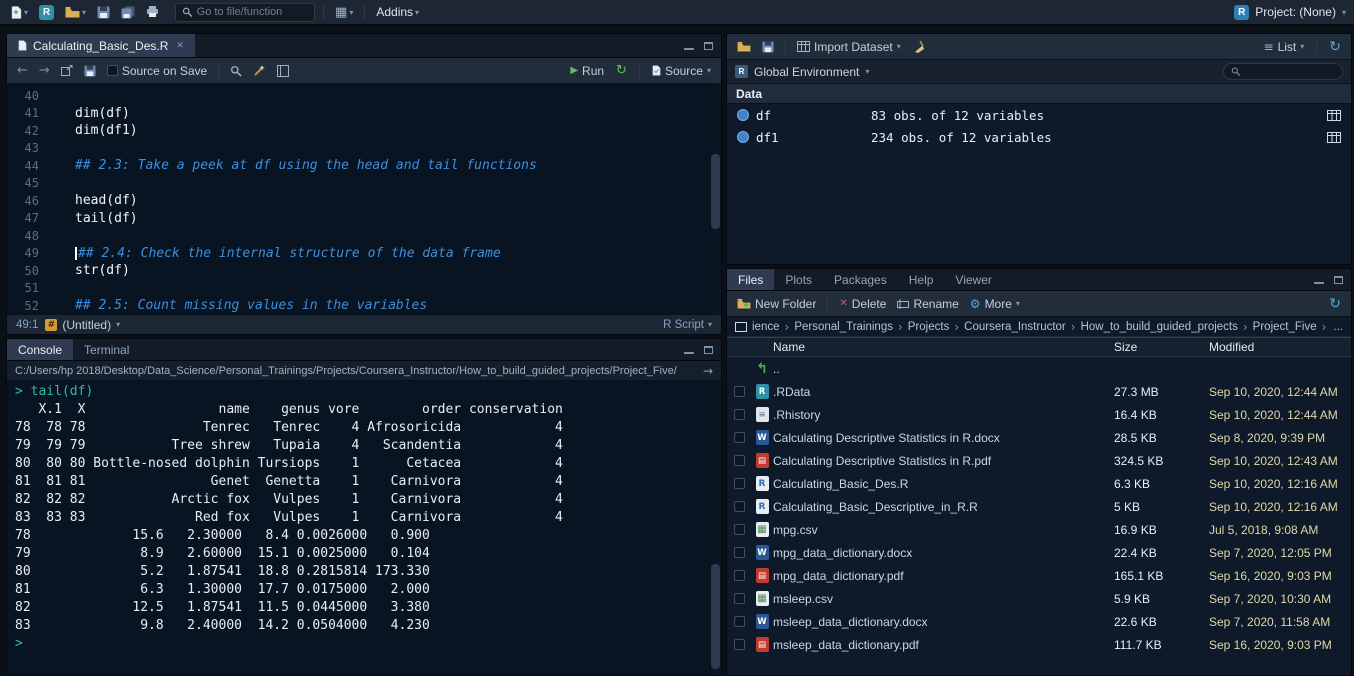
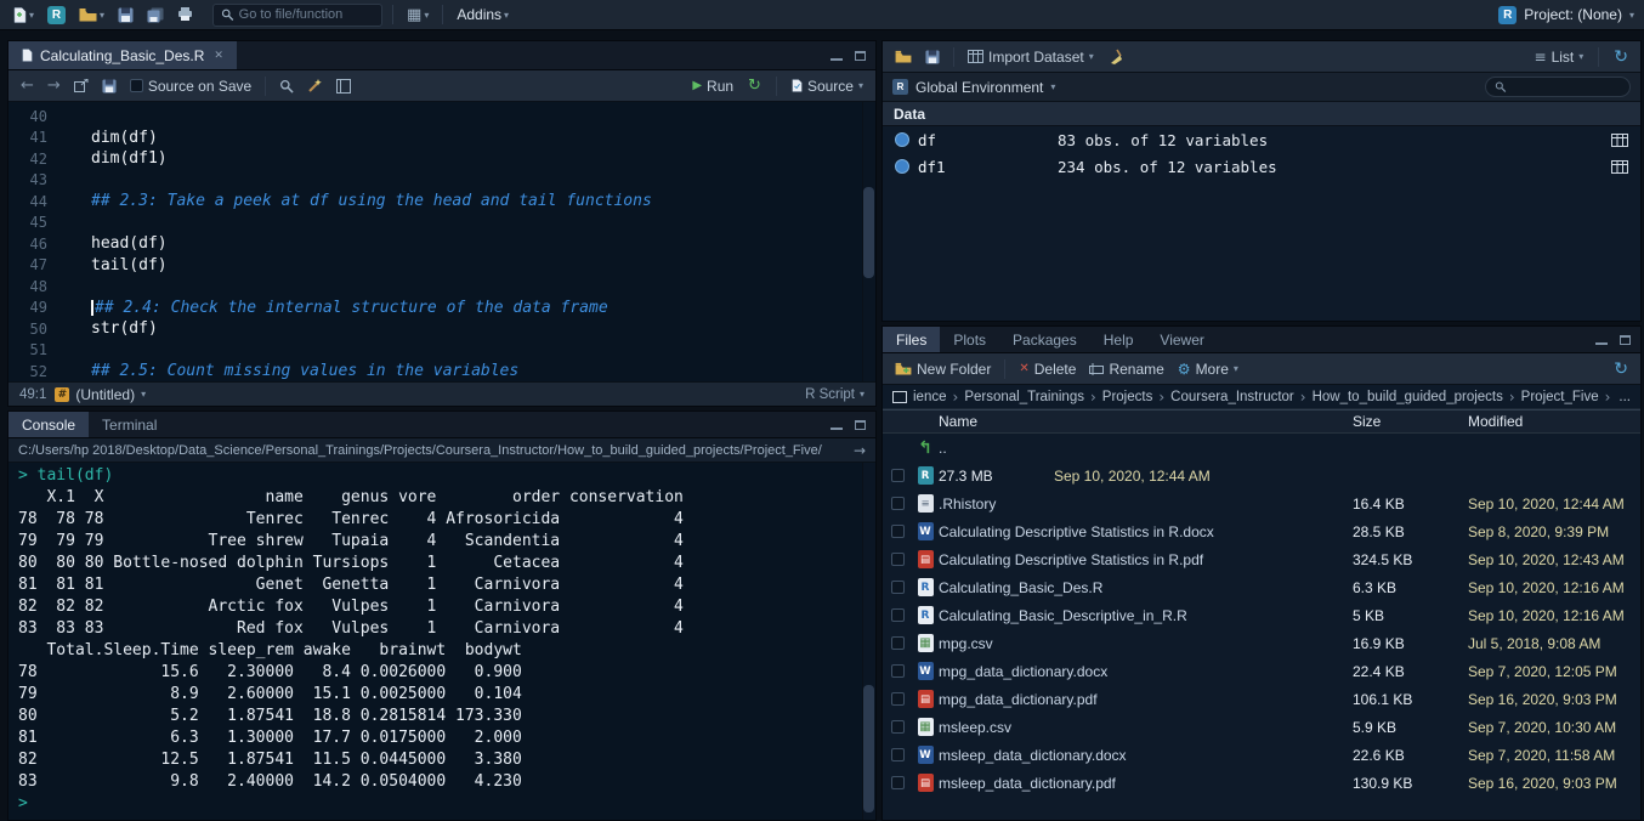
  ▾
  R
  ▾
  Go to file/function
  ▦
  ▾
  Addins
  ▾
  R
  Project: (None)
  ▾
  Calculating_Basic_Des.R
  ✕
  ←
  →
  Source on Save
  ▶
  Run
  ↻
  Source
  ▾
  40
  41
  dim(df)
  42
  dim(df1)
  43
  44
  ## 2.3: Take a peek at df using the head and tail functions
  45
  46
  head(df)
  47
  tail(df)
  48
  49
  ## 2.4: Check the internal structure of the data frame
  50
  str(df)
  51
  52
  ## 2.5: Count missing values in the variables
  49:1
  #
  (Untitled)
  ▾
  R Script
  ▾
  Console
  Terminal
  C:/Users/hp 2018/Desktop/Data_Science/Personal_Trainings/Projects/Coursera_Instructor/How_to_build_guided_projects/Project_Five/
  →
  > tail(df)
  X.1 X name genus vore order conservation
  78 78 78 Tenrec Tenrec 4 Afrosoricida 4
  79 79 79 Tree shrew Tupaia 4 Scandentia 4
  80 80 80 Bottle-nosed dolphin Tursiops 1 Cetacea 4
  81 81 81 Genet Genetta 1 Carnivora 4
  82 82 82 Arctic fox Vulpes 1 Carnivora 4
  83 83 83 Red fox Vulpes 1 Carnivora 4
+ Total.Sleep.Time sleep_rem awake brainwt bodywt
  78 15.6 2.30000 8.4 0.0026000 0.900
  79 8.9 2.60000 15.1 0.0025000 0.104
  80 5.2 1.87541 18.8 0.2815814 173.330
  81 6.3 1.30000 17.7 0.0175000 2.000
  82 12.5 1.87541 11.5 0.0445000 3.380
  83 9.8 2.40000 14.2 0.0504000 4.230
  >
  Import Dataset
  ▾
  ≡
  List
  ▾
  ↻
  R
  Global Environment
  ▾
  Data
  df
  83 obs. of 12 variables
  df1
  234 obs. of 12 variables
  Files
  Plots
  Packages
  Help
  Viewer
  New Folder
  ✕
  Delete
  Rename
  ⚙
  More
  ▾
  ↻
  ience
  ›
  Personal_Trainings
  ›
  Projects
  ›
  Coursera_Instructor
  ›
  How_to_build_guided_projects
  ›
  Project_Five
  ›
  ...
  Name
  Size
  Modified
  ↰
  ..
  R
- .RData
  27.3 MB
  Sep 10, 2020, 12:44 AM
  ≡
  .Rhistory
  16.4 KB
  Sep 10, 2020, 12:44 AM
  W
  Calculating Descriptive Statistics in R.docx
  28.5 KB
  Sep 8, 2020, 9:39 PM
  ▤
  Calculating Descriptive Statistics in R.pdf
  324.5 KB
  Sep 10, 2020, 12:43 AM
  R
  Calculating_Basic_Des.R
  6.3 KB
  Sep 10, 2020, 12:16 AM
  R
  Calculating_Basic_Descriptive_in_R.R
  5 KB
  Sep 10, 2020, 12:16 AM
  ▦
  mpg.csv
  16.9 KB
  Jul 5, 2018, 9:08 AM
  W
  mpg_data_dictionary.docx
  22.4 KB
  Sep 7, 2020, 12:05 PM
  ▤
  mpg_data_dictionary.pdf
- 165.1 KB
+ 106.1 KB
  Sep 16, 2020, 9:03 PM
  ▦
  msleep.csv
  5.9 KB
  Sep 7, 2020, 10:30 AM
  W
  msleep_data_dictionary.docx
  22.6 KB
  Sep 7, 2020, 11:58 AM
  ▤
  msleep_data_dictionary.pdf
- 111.7 KB
+ 130.9 KB
  Sep 16, 2020, 9:03 PM
